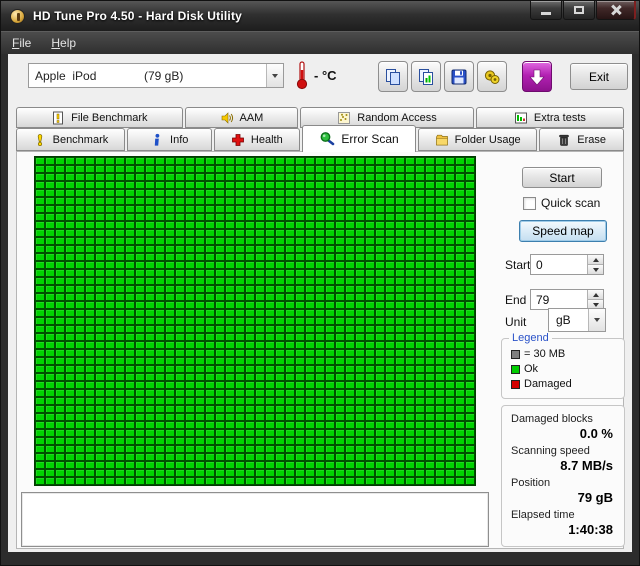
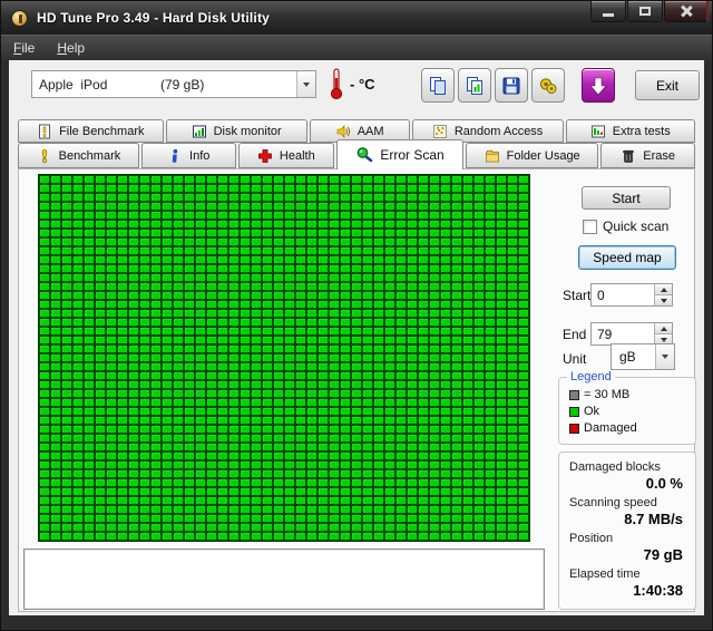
- HD Tune Pro 4.50 - Hard Disk Utility
+ HD Tune Pro 3.49 - Hard Disk Utility
  File
  Help
  Apple iPod
  (79 gB)
  - °C
  Exit
  File Benchmark
+ Disk monitor
  AAM
  Random Access
  Extra tests
  Benchmark
  Info
  Health
  Error Scan
  Folder Usage
  Erase
  Start
  Quick scan
  Speed map
  Start
  0
  End
  79
  Unit
  gB
  Legend
  = 30 MB
  Ok
  Damaged
  Damaged blocks
  0.0 %
  Scanning speed
  8.7 MB/s
  Position
  79 gB
  Elapsed time
  1:40:38
